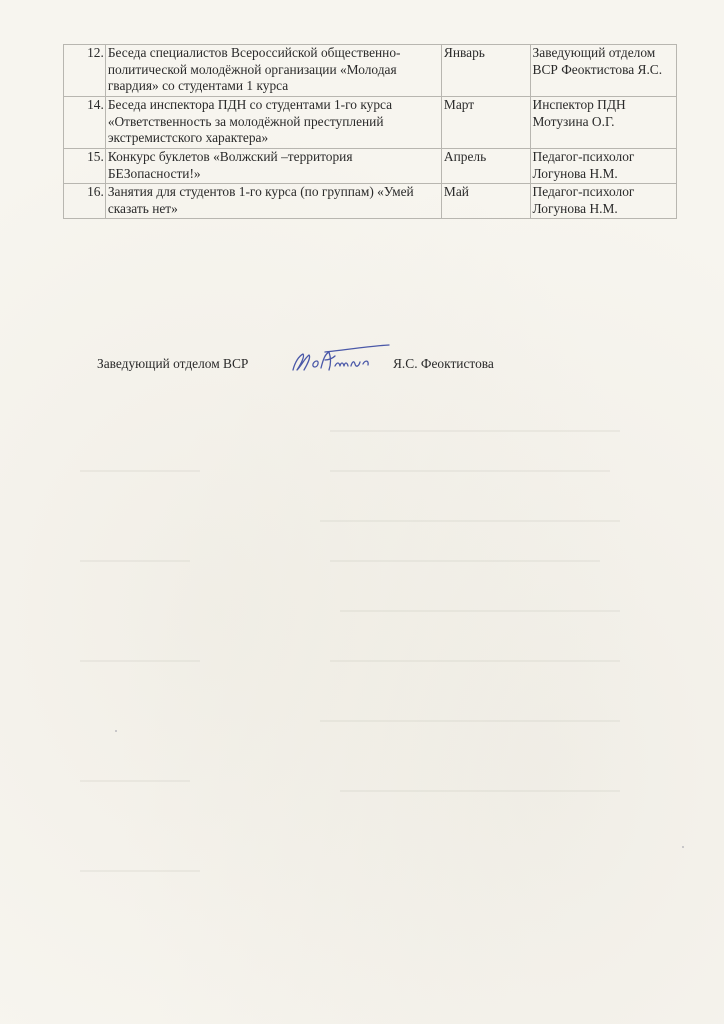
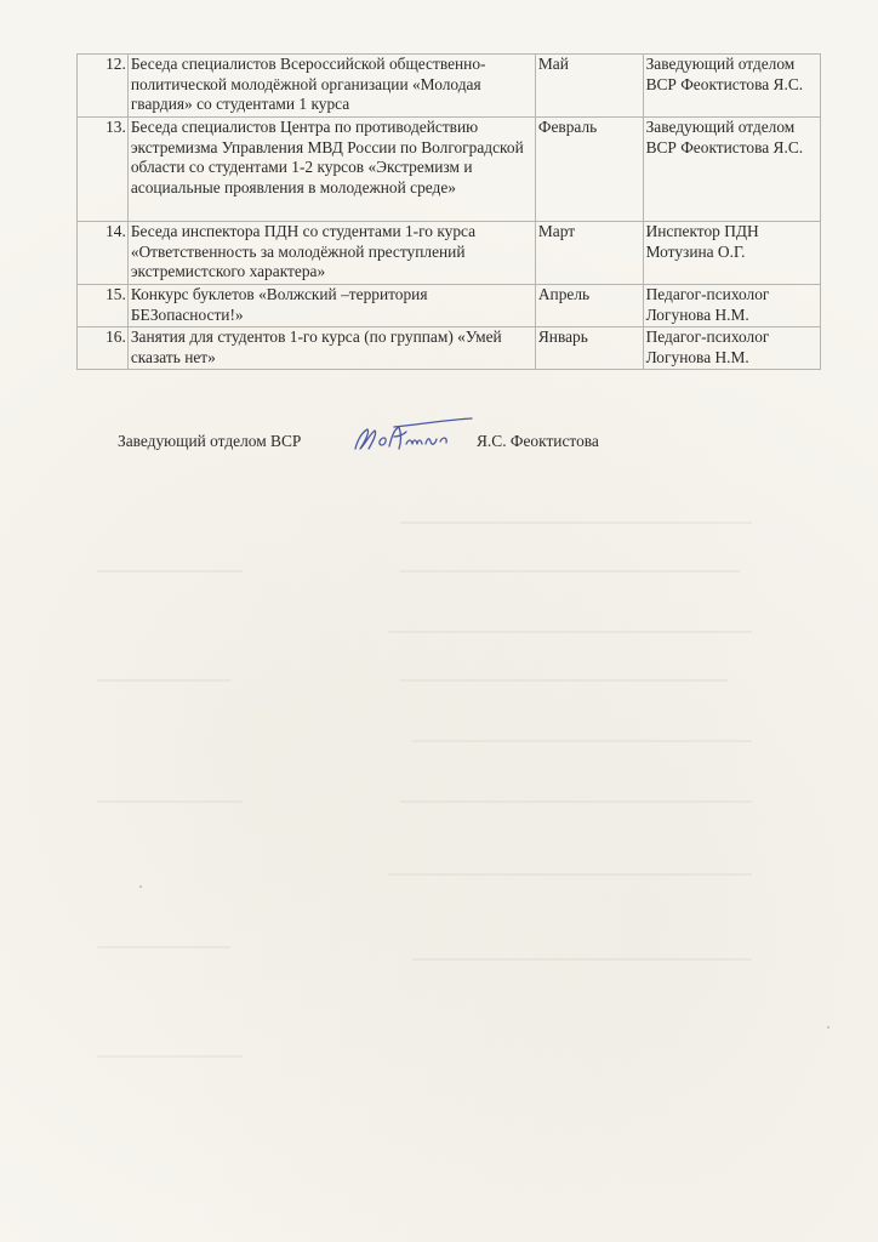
- 12.	Беседа специалистов Всероссийской общественно-политической молодёжной организации «Молодая гвардия» со студентами 1 курса	Январь	Заведующий отделом ВСР Феоктистова Я.С.
+ 12.	Беседа специалистов Всероссийской общественно-политической молодёжной организации «Молодая гвардия» со студентами 1 курса	Май	Заведующий отделом ВСР Феоктистова Я.С.
+ 13.	Беседа специалистов Центра по противодействию экстремизма Управления МВД России по Волгоградской области со студентами 1-2 курсов «Экстремизм и асоциальные проявления в молодежной среде»	Февраль	Заведующий отделом ВСР Феоктистова Я.С.
  14.	Беседа инспектора ПДН со студентами 1-го курса «Ответственность за молодёжной преступлений экстремистского характера»	Март	Инспектор ПДН Мотузина О.Г.
  15.	Конкурс буклетов «Волжский –территория БЕЗопасности!»	Апрель	Педагог-психолог Логунова Н.М.
- 16.	Занятия для студентов 1-го курса (по группам) «Умей сказать нет»	Май	Педагог-психолог Логунова Н.М.
+ 16.	Занятия для студентов 1-го курса (по группам) «Умей сказать нет»	Январь	Педагог-психолог Логунова Н.М.
  Заведующий отделом ВСР
  Я.С. Феоктистова
